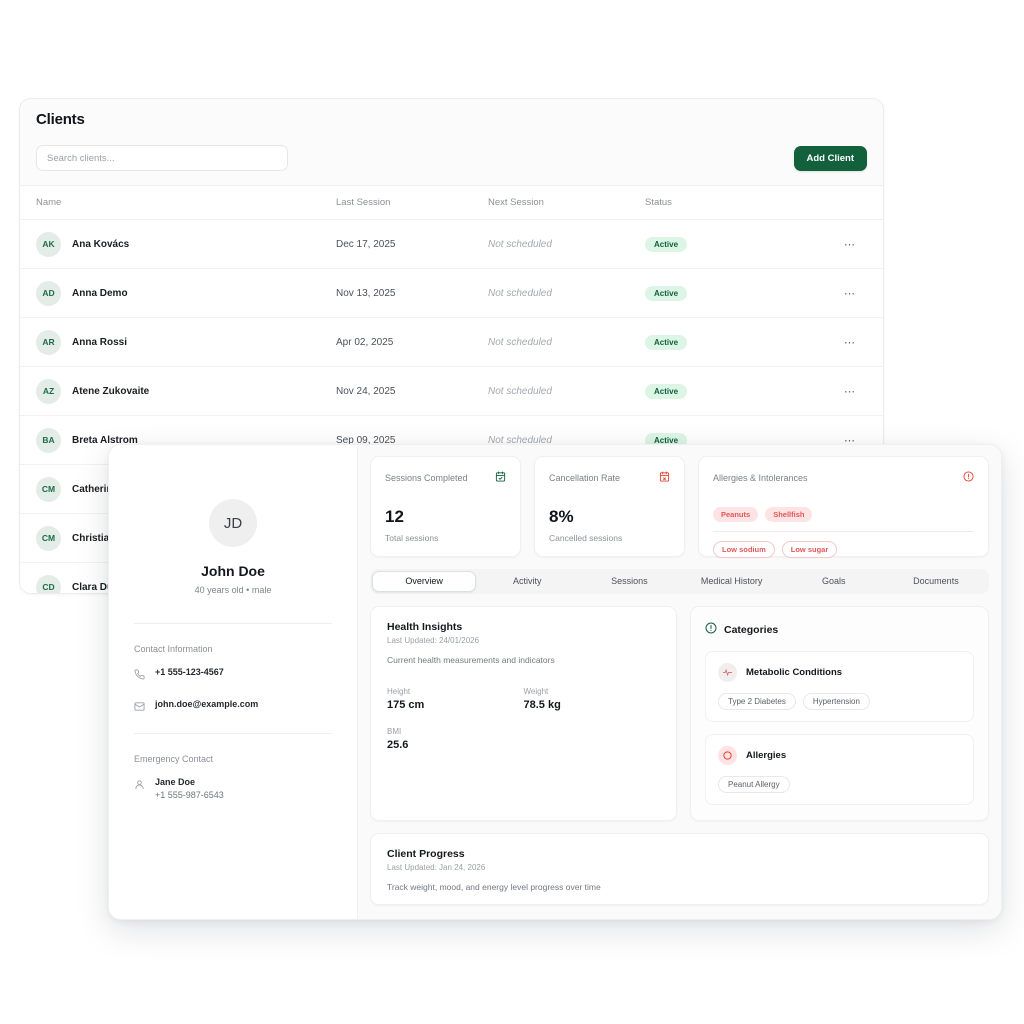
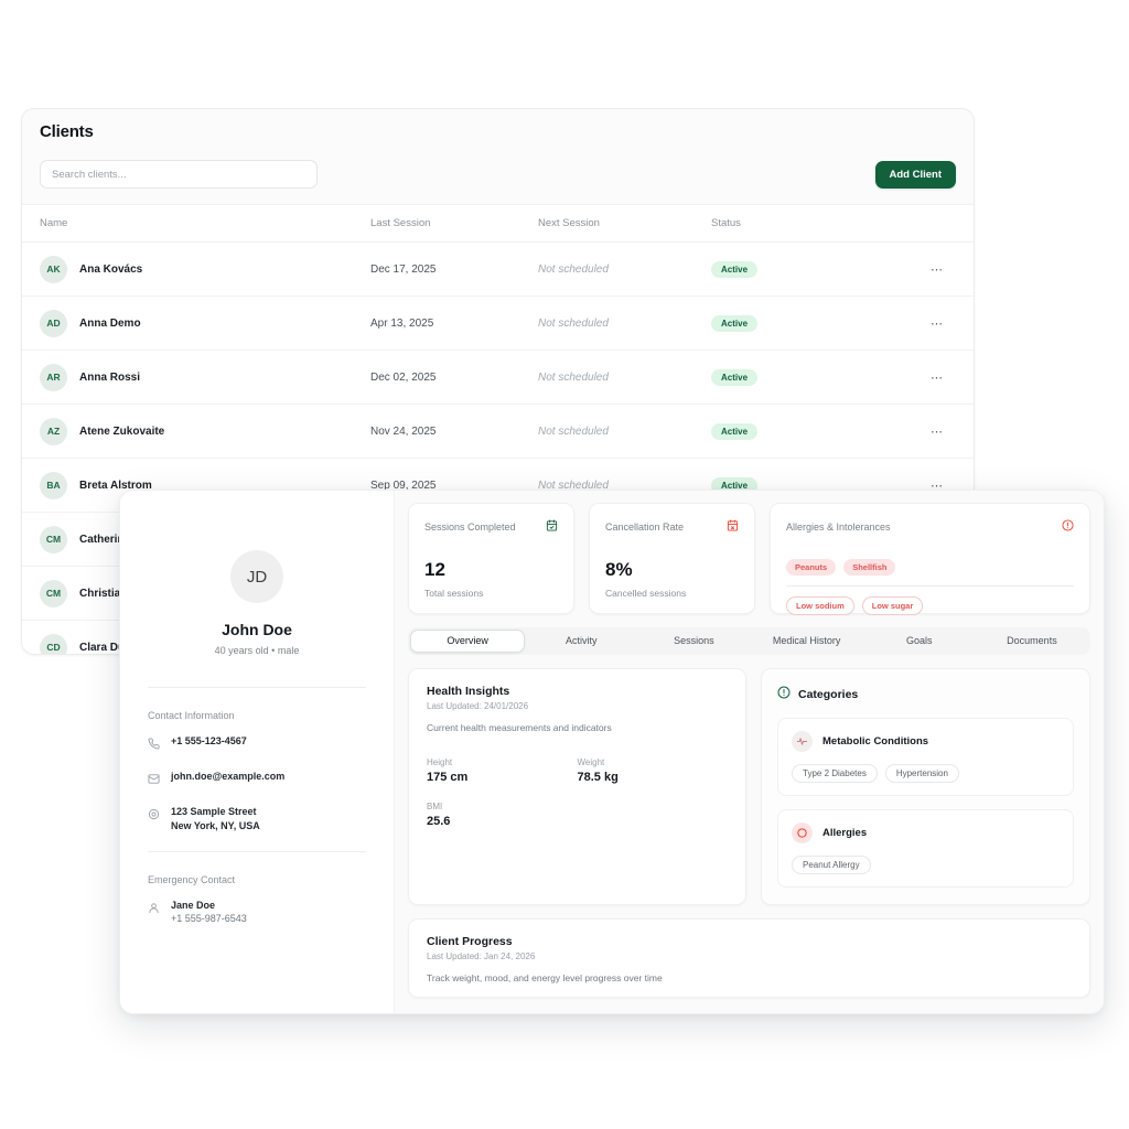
  Clients
  Search clients...
  Add Client
  Name	Last Session	Next Session	Status
  AK Ana Kovács	Dec 17, 2025	Not scheduled	Active	⋯
- AD Anna Demo	Nov 13, 2025	Not scheduled	Active	⋯
+ AD Anna Demo	Apr 13, 2025	Not scheduled	Active	⋯
- AR Anna Rossi	Apr 02, 2025	Not scheduled	Active	⋯
+ AR Anna Rossi	Dec 02, 2025	Not scheduled	Active	⋯
  AZ Atene Zukovaite	Nov 24, 2025	Not scheduled	Active	⋯
  BA Breta Alstrom	Sep 09, 2025	Not scheduled	Active	⋯
  CM Catheri
  CM Christia
  CD Clara D
  JD
  John Doe
  40 years old • male
  Contact Information
  +1 555-123-4567
  john.doe@example.com
+ 123 Sample Street
+ New York, NY, USA
  Emergency Contact
  Jane Doe
  +1 555-987-6543
  Sessions Completed
  12
  Total sessions
  Cancellation Rate
  8%
  Cancelled sessions
  Allergies & Intolerances
  Peanuts
  Shellfish
  Low sodium
  Low sugar
  Overview
  Activity
  Sessions
  Medical History
  Goals
  Documents
  Health Insights
  Last Updated: 24/01/2026
  Current health measurements and indicators
  Height
  175 cm
  Weight
  78.5 kg
  BMI
  25.6
  Categories
  Metabolic Conditions
  Type 2 Diabetes
  Hypertension
  Allergies
  Peanut Allergy
  Client Progress
  Last Updated: Jan 24, 2026
  Track weight, mood, and energy level progress over time
